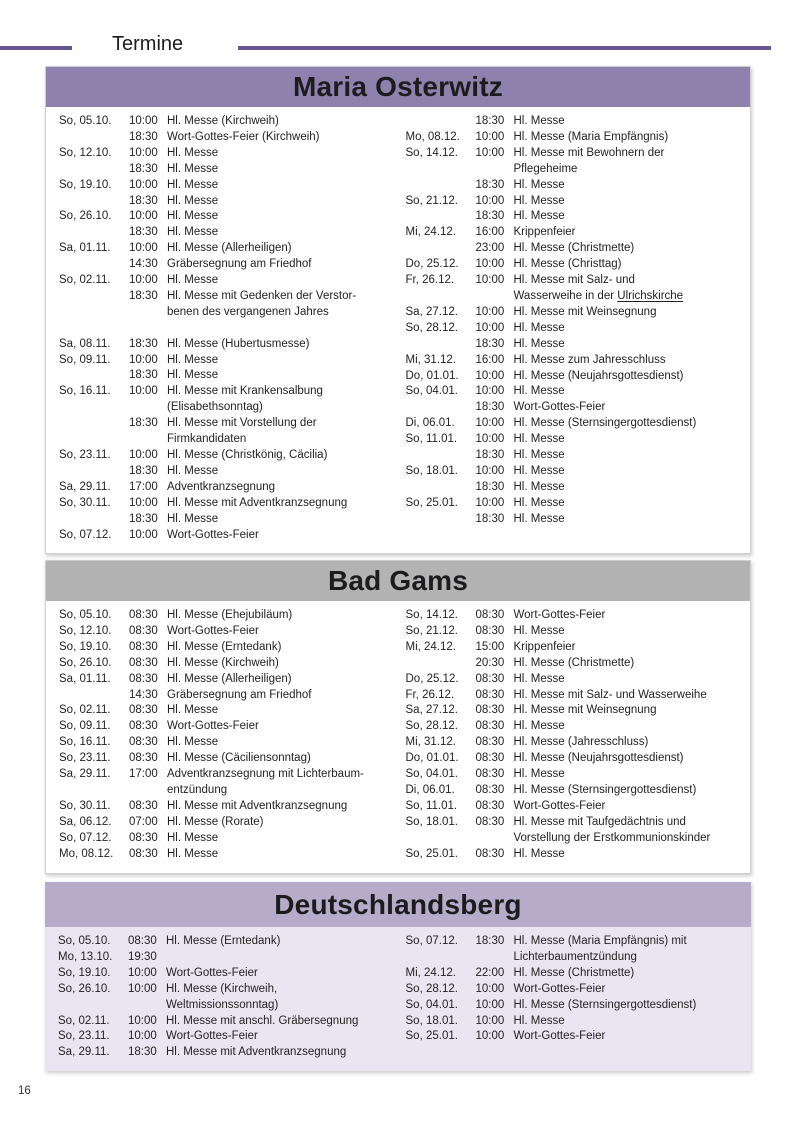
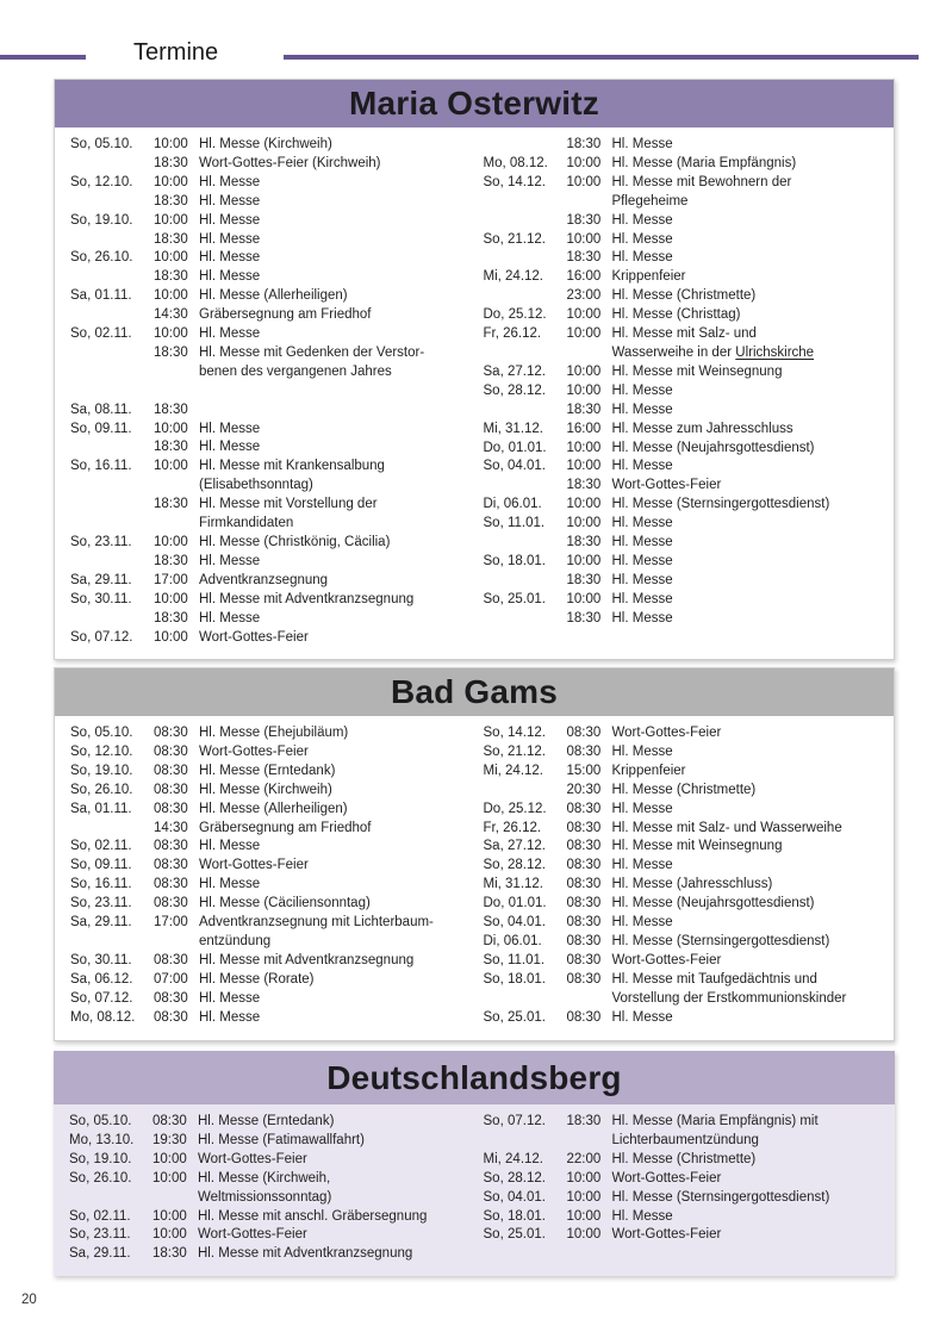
  Termine
  Maria Osterwitz
  So, 05.10.
  10:00
  Hl. Messe (Kirchweih)
  18:30
  Wort-Gottes-Feier (Kirchweih)
  So, 12.10.
  10:00
  Hl. Messe
  18:30
  Hl. Messe
  So, 19.10.
  10:00
  Hl. Messe
  18:30
  Hl. Messe
  So, 26.10.
  10:00
  Hl. Messe
  18:30
  Hl. Messe
  Sa, 01.11.
  10:00
  Hl. Messe (Allerheiligen)
  14:30
  Gräbersegnung am Friedhof
  So, 02.11.
  10:00
  Hl. Messe
  18:30
  Hl. Messe mit Gedenken der Verstor-
  benen des vergangenen Jahres
  Sa, 08.11.
  18:30
- Hl. Messe (Hubertusmesse)
  So, 09.11.
  10:00
  Hl. Messe
  18:30
  Hl. Messe
  So, 16.11.
  10:00
  Hl. Messe mit Krankensalbung
  (Elisabethsonntag)
  18:30
  Hl. Messe mit Vorstellung der
  Firmkandidaten
  So, 23.11.
  10:00
  Hl. Messe (Christkönig, Cäcilia)
  18:30
  Hl. Messe
  Sa, 29.11.
  17:00
  Adventkranzsegnung
  So, 30.11.
  10:00
  Hl. Messe mit Adventkranzsegnung
  18:30
  Hl. Messe
  So, 07.12.
  10:00
  Wort-Gottes-Feier
  18:30
  Hl. Messe
  Mo, 08.12.
  10:00
  Hl. Messe (Maria Empfängnis)
  So, 14.12.
  10:00
  Hl. Messe mit Bewohnern der
  Pflegeheime
  18:30
  Hl. Messe
  So, 21.12.
  10:00
  Hl. Messe
  18:30
  Hl. Messe
  Mi, 24.12.
  16:00
  Krippenfeier
  23:00
  Hl. Messe (Christmette)
  Do, 25.12.
  10:00
  Hl. Messe (Christtag)
  Fr, 26.12.
  10:00
  Hl. Messe mit Salz- und
  Wasserweihe in der Ulrichskirche
  Sa, 27.12.
  10:00
  Hl. Messe mit Weinsegnung
  So, 28.12.
  10:00
  Hl. Messe
  18:30
  Hl. Messe
  Mi, 31.12.
  16:00
  Hl. Messe zum Jahresschluss
  Do, 01.01.
  10:00
  Hl. Messe (Neujahrsgottesdienst)
  So, 04.01.
  10:00
  Hl. Messe
  18:30
  Wort-Gottes-Feier
  Di, 06.01.
  10:00
  Hl. Messe (Sternsingergottesdienst)
  So, 11.01.
  10:00
  Hl. Messe
  18:30
  Hl. Messe
  So, 18.01.
  10:00
  Hl. Messe
  18:30
  Hl. Messe
  So, 25.01.
  10:00
  Hl. Messe
  18:30
  Hl. Messe
  Bad Gams
  So, 05.10.
  08:30
  Hl. Messe (Ehejubiläum)
  So, 12.10.
  08:30
  Wort-Gottes-Feier
  So, 19.10.
  08:30
  Hl. Messe (Erntedank)
  So, 26.10.
  08:30
  Hl. Messe (Kirchweih)
  Sa, 01.11.
  08:30
  Hl. Messe (Allerheiligen)
  14:30
  Gräbersegnung am Friedhof
  So, 02.11.
  08:30
  Hl. Messe
  So, 09.11.
  08:30
  Wort-Gottes-Feier
  So, 16.11.
  08:30
  Hl. Messe
  So, 23.11.
  08:30
  Hl. Messe (Cäciliensonntag)
  Sa, 29.11.
  17:00
  Adventkranzsegnung mit Lichterbaum-
  entzündung
  So, 30.11.
  08:30
  Hl. Messe mit Adventkranzsegnung
  Sa, 06.12.
  07:00
  Hl. Messe (Rorate)
  So, 07.12.
  08:30
  Hl. Messe
  Mo, 08.12.
  08:30
  Hl. Messe
  So, 14.12.
  08:30
  Wort-Gottes-Feier
  So, 21.12.
  08:30
  Hl. Messe
  Mi, 24.12.
  15:00
  Krippenfeier
  20:30
  Hl. Messe (Christmette)
  Do, 25.12.
  08:30
  Hl. Messe
  Fr, 26.12.
  08:30
  Hl. Messe mit Salz- und Wasserweihe
  Sa, 27.12.
  08:30
  Hl. Messe mit Weinsegnung
  So, 28.12.
  08:30
  Hl. Messe
  Mi, 31.12.
  08:30
  Hl. Messe (Jahresschluss)
  Do, 01.01.
  08:30
  Hl. Messe (Neujahrsgottesdienst)
  So, 04.01.
  08:30
  Hl. Messe
  Di, 06.01.
  08:30
  Hl. Messe (Sternsingergottesdienst)
  So, 11.01.
  08:30
  Wort-Gottes-Feier
  So, 18.01.
  08:30
  Hl. Messe mit Taufgedächtnis und
  Vorstellung der Erstkommunionskinder
  So, 25.01.
  08:30
  Hl. Messe
  Deutschlandsberg
  So, 05.10.
  08:30
  Hl. Messe (Erntedank)
  Mo, 13.10.
  19:30
+ Hl. Messe (Fatimawallfahrt)
  So, 19.10.
  10:00
  Wort-Gottes-Feier
  So, 26.10.
  10:00
  Hl. Messe (Kirchweih,
  Weltmissionssonntag)
  So, 02.11.
  10:00
  Hl. Messe mit anschl. Gräbersegnung
  So, 23.11.
  10:00
  Wort-Gottes-Feier
  Sa, 29.11.
  18:30
  Hl. Messe mit Adventkranzsegnung
  So, 07.12.
  18:30
  Hl. Messe (Maria Empfängnis) mit
  Lichterbaumentzündung
  Mi, 24.12.
  22:00
  Hl. Messe (Christmette)
  So, 28.12.
  10:00
  Wort-Gottes-Feier
  So, 04.01.
  10:00
  Hl. Messe (Sternsingergottesdienst)
  So, 18.01.
  10:00
  Hl. Messe
  So, 25.01.
  10:00
  Wort-Gottes-Feier
- 16
+ 20
